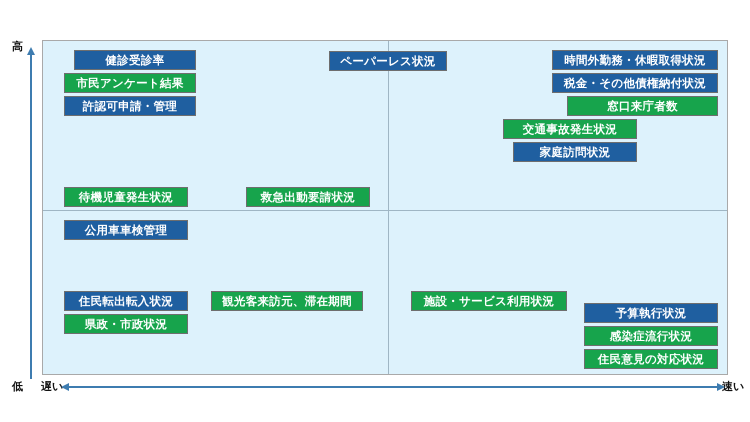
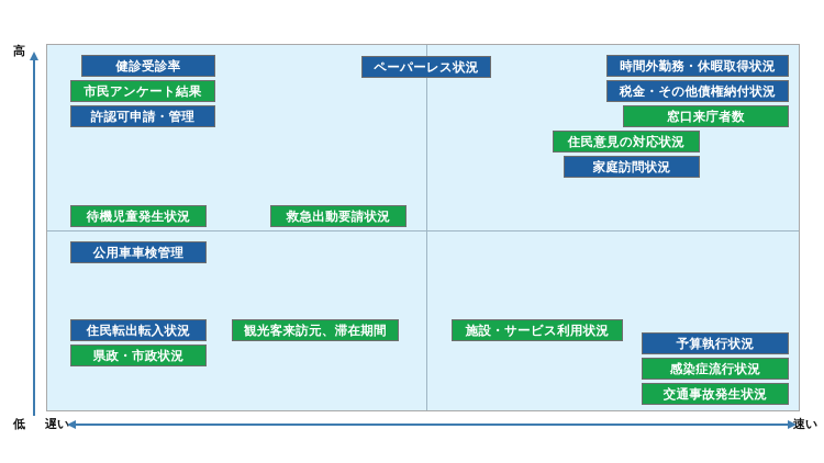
  高
  低
  遅い
  速い
  健診受診率
  市民アンケート結果
  許認可申請・管理
  ペーパーレス状況
  時間外勤務・休暇取得状況
  税金・その他債権納付状況
  窓口来庁者数
- 交通事故発生状況
+ 住民意見の対応状況
  家庭訪問状況
  待機児童発生状況
  救急出動要請状況
  公用車車検管理
  住民転出転入状況
  県政・市政状況
  観光客来訪元、滞在期間
  施設・サービス利用状況
  予算執行状況
  感染症流行状況
- 住民意見の対応状況
+ 交通事故発生状況
